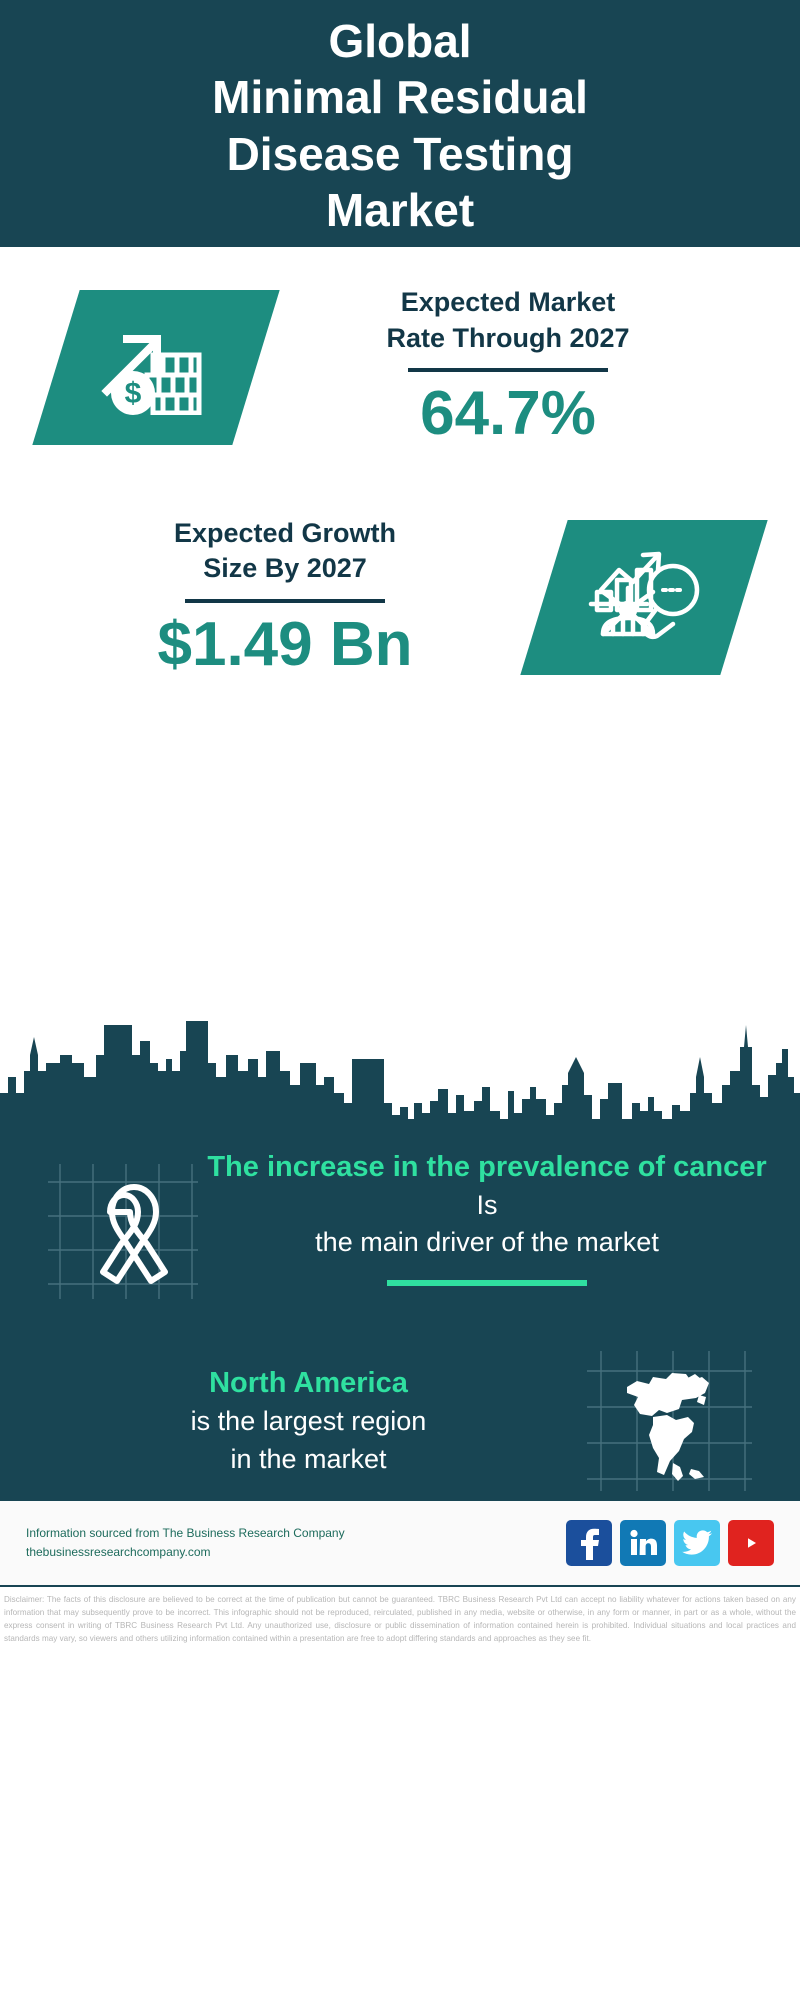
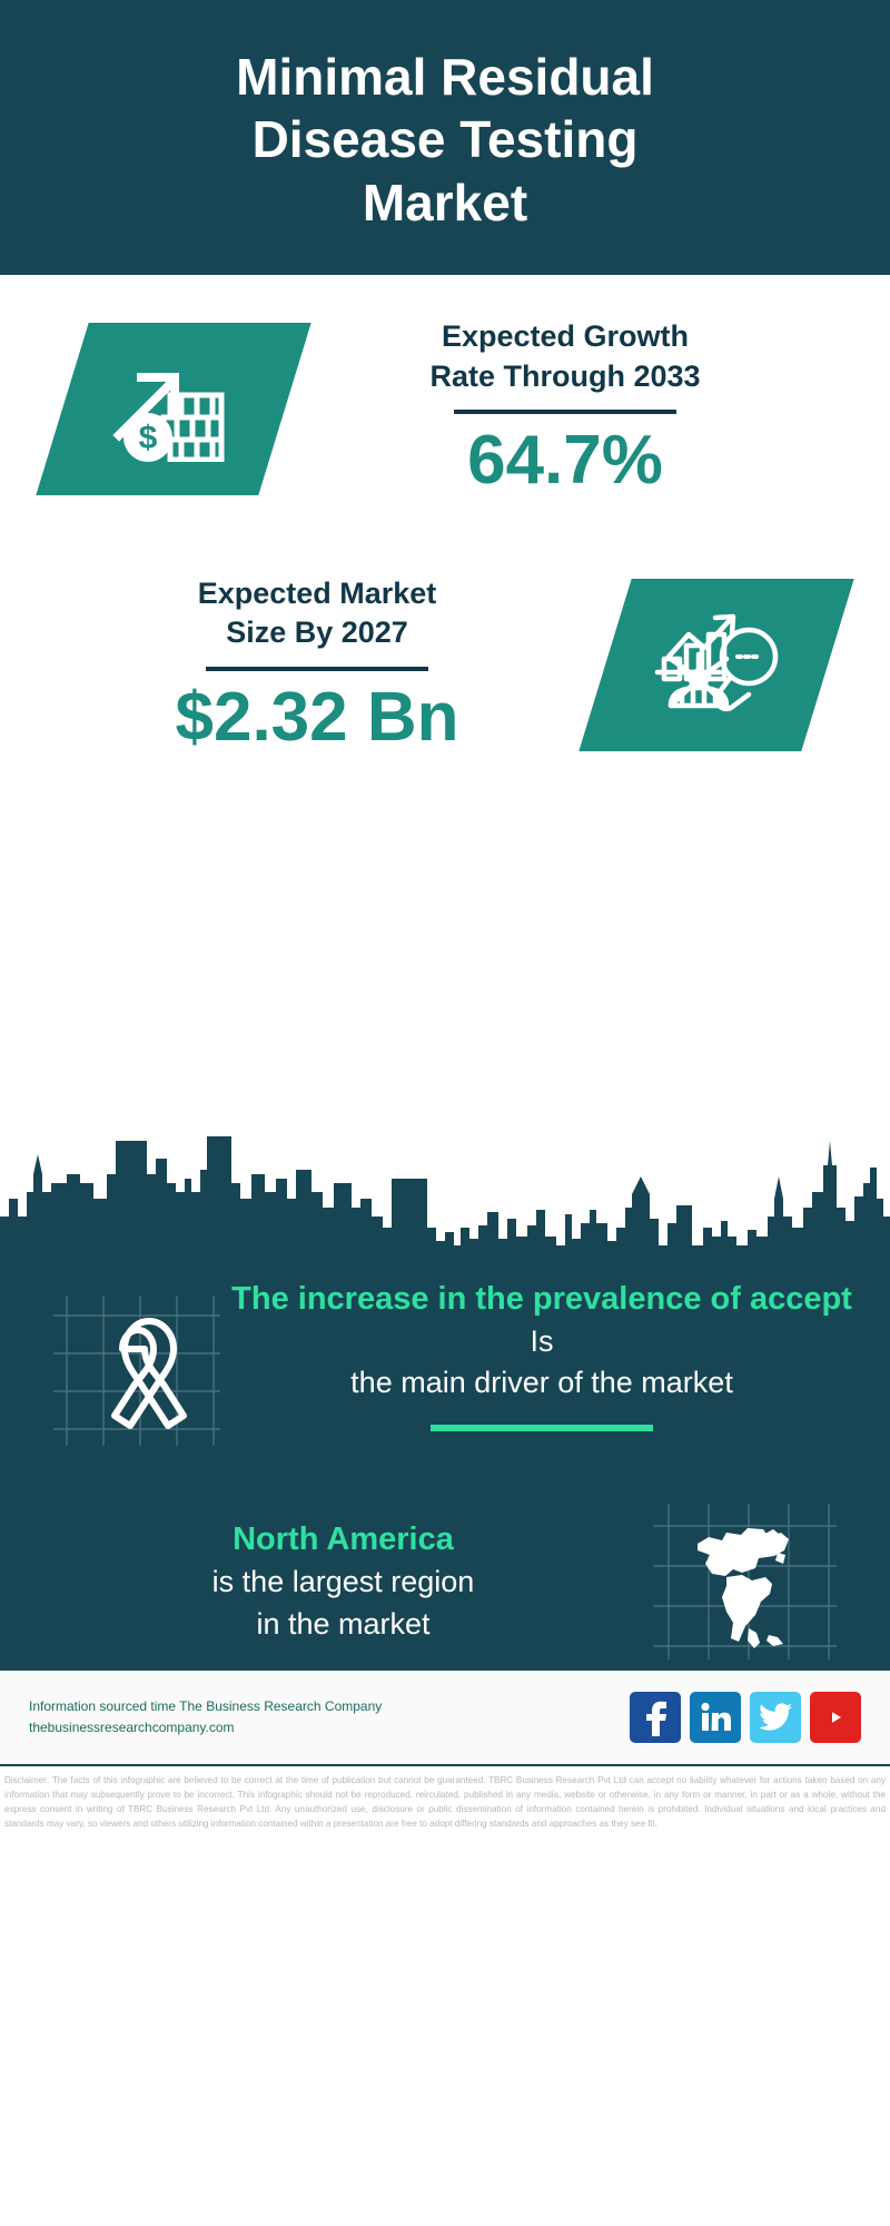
- Global
  Minimal Residual
  Disease Testing
  Market
- Expected Market
+ Expected Growth
- Rate Through 2027
+ Rate Through 2033
  64.7%
- Expected Growth
+ Expected Market
  Size By 2027
- $1.49 Bn
+ $2.32 Bn
- The increase in the prevalence of cancer
+ The increase in the prevalence of accept
  Is
  the main driver of the market
  North America
  is the largest region
  in the market
- Information sourced from The Business Research Company
+ Information sourced time The Business Research Company
  thebusinessresearchcompany.com
- Disclaimer: The facts of this disclosure are believed to be correct at the time of publication but cannot be guaranteed. TBRC Business Research Pvt Ltd can accept no liability whatever for actions taken based on any information that may subsequently prove to be incorrect. This infographic should not be reproduced, reirculated, published in any media, website or otherwise, in any form or manner, in part or as a whole, without the express consent in writing of TBRC Business Research Pvt Ltd. Any unauthorized use, disclosure or public dissemination of information contained herein is prohibited. Individual situations and local practices and standards may vary, so viewers and others utilizing information contained within a presentation are free to adopt differing standards and approaches as they see fit.
+ Disclaimer: The facts of this infographic are believed to be correct at the time of publication but cannot be guaranteed. TBRC Business Research Pvt Ltd can accept no liability whatever for actions taken based on any information that may subsequently prove to be incorrect. This infographic should not be reproduced, reirculated, published in any media, website or otherwise, in any form or manner, in part or as a whole, without the express consent in writing of TBRC Business Research Pvt Ltd. Any unauthorized use, disclosure or public dissemination of information contained herein is prohibited. Individual situations and local practices and standards may vary, so viewers and others utilizing information contained within a presentation are free to adopt differing standards and approaches as they see fit.
